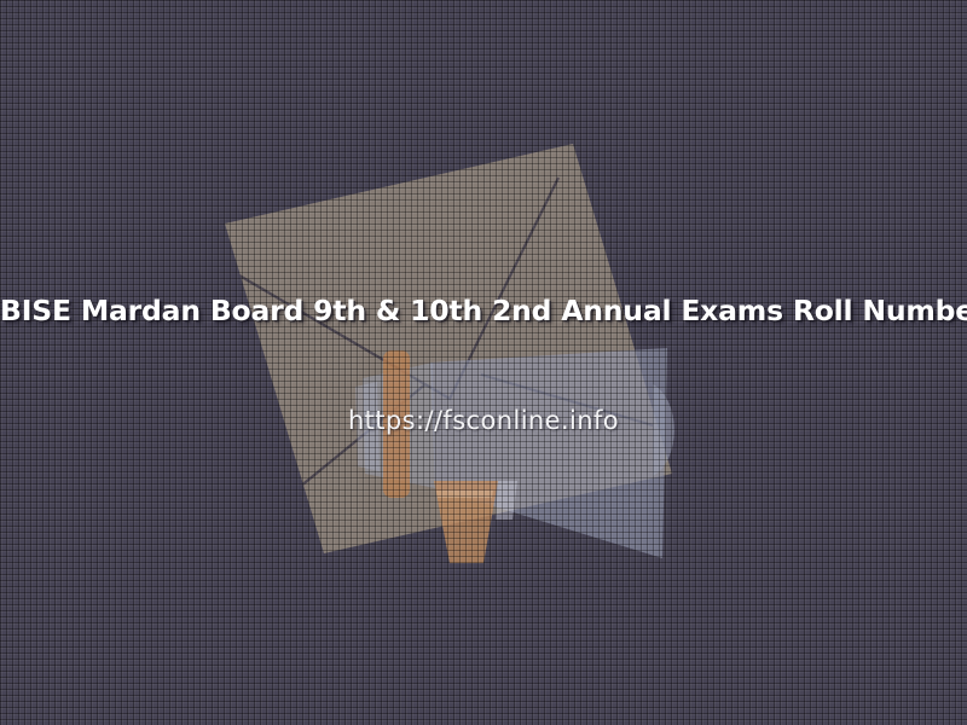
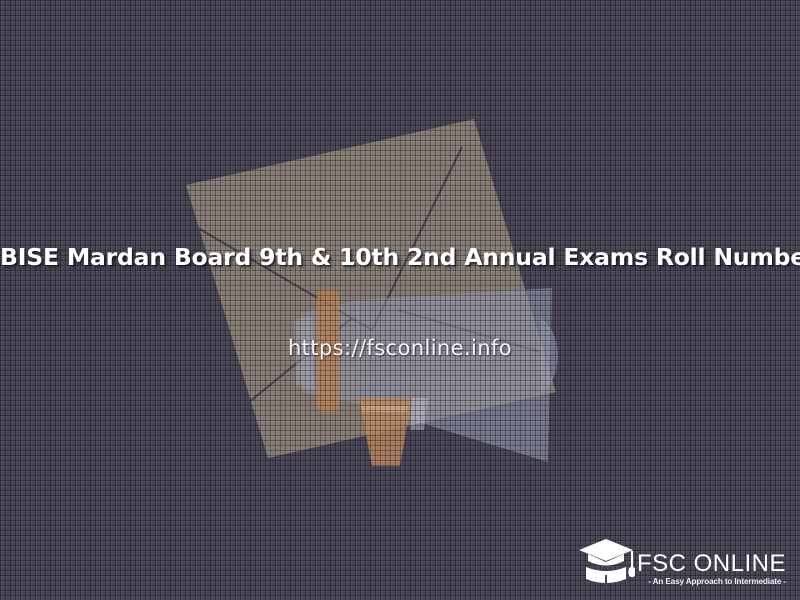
  BISE Mardan Board 9th & 10th 2nd Annual Exams Roll Numbe
  https://fsconline.info
+ FSC ONLINE
+ - An Easy Approach to Intermediate -
